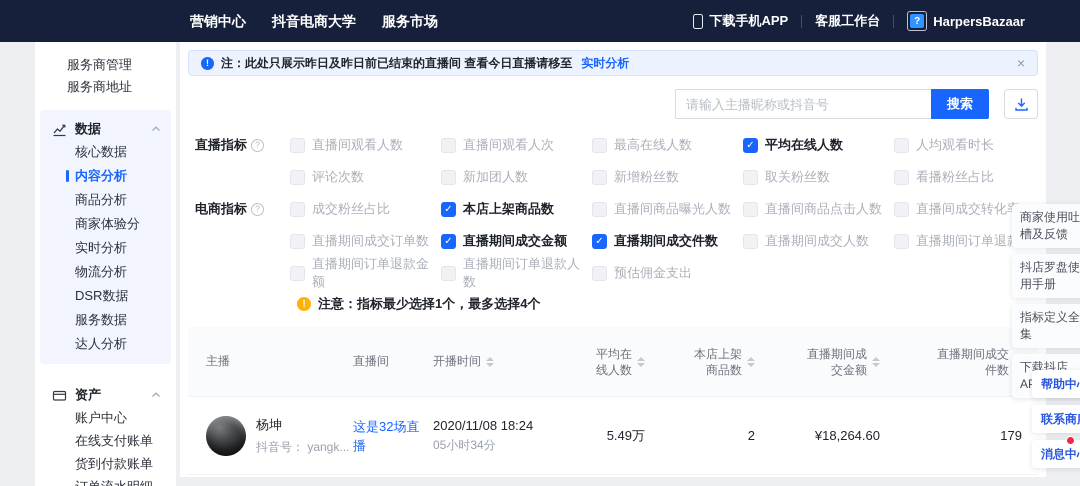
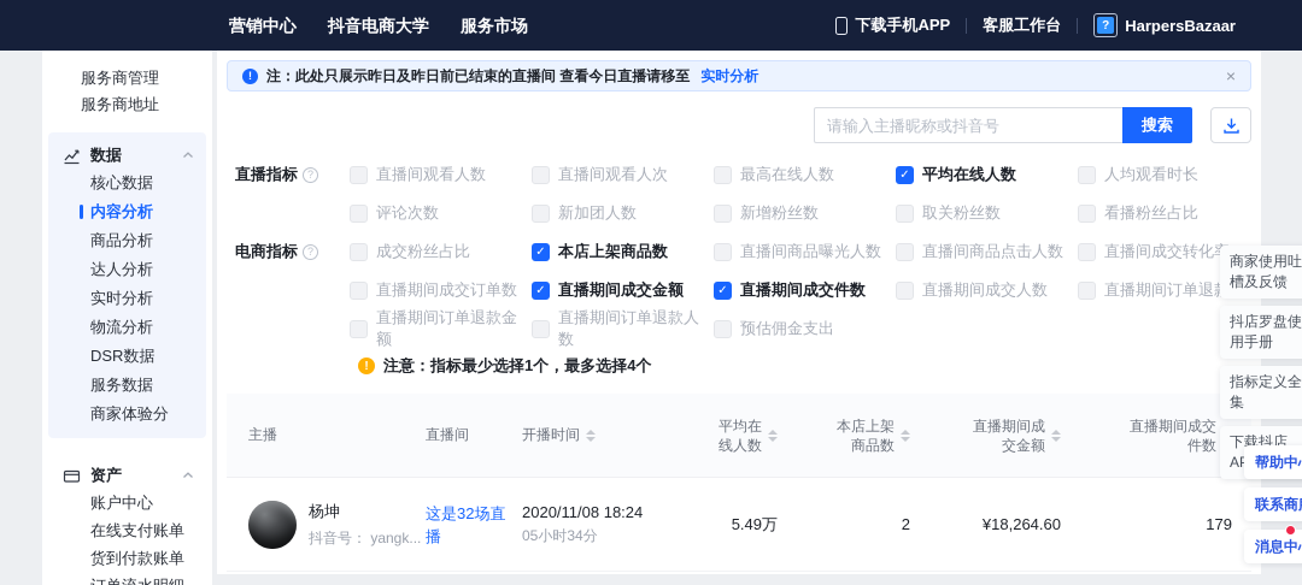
  营销中心
  抖音电商大学
  服务市场
  下载手机APP
  客服工作台
  ?
  HarpersBazaar
  服务商管理
  服务商地址
  数据
  核心数据
  内容分析
  商品分析
- 商家体验分
+ 达人分析
  实时分析
  物流分析
  DSR数据
  服务数据
- 达人分析
+ 商家体验分
  资产
  账户中心
  在线支付账单
  货到付款账单
  !
  注：此处只展示昨日及昨日前已结束的直播间 查看今日直播请移至
  实时分析
  ×
  请输入主播昵称或抖音号
  搜索
  直播指标
  ?
  直播间观看人数
  直播间观看人次
  最高在线人数
  平均在线人数
  人均观看时长
  评论次数
  新加团人数
  新增粉丝数
  取关粉丝数
  看播粉丝占比
  电商指标
  ?
  成交粉丝占比
  本店上架商品数
  直播间商品曝光人数
  直播间商品点击人数
  直播间成交转化
  直播期间成交订单数
  直播期间成交金额
  直播期间成交件数
  直播期间成交人数
  直播期间订单退
  直播期间订单退款金额
  直播期间订单退款人数
  预估佣金支出
  !
  注意：指标最少选择1个，最多选择4个
  主播
  直播间
  开播时间
  平均在线人数
  本店上架商品数
  直播期间成交金额
  直播期间成交件数
  杨坤
  抖音号： yangk...
  这是32场直播
  2020/11/08 18:24
  05小时34分
  5.49万
  2
  ¥18,264.60
  179
  商家使用吐槽及反馈
  抖店罗盘使用手册
  指标定义全集
  帮助中
  联系商
  消息中
